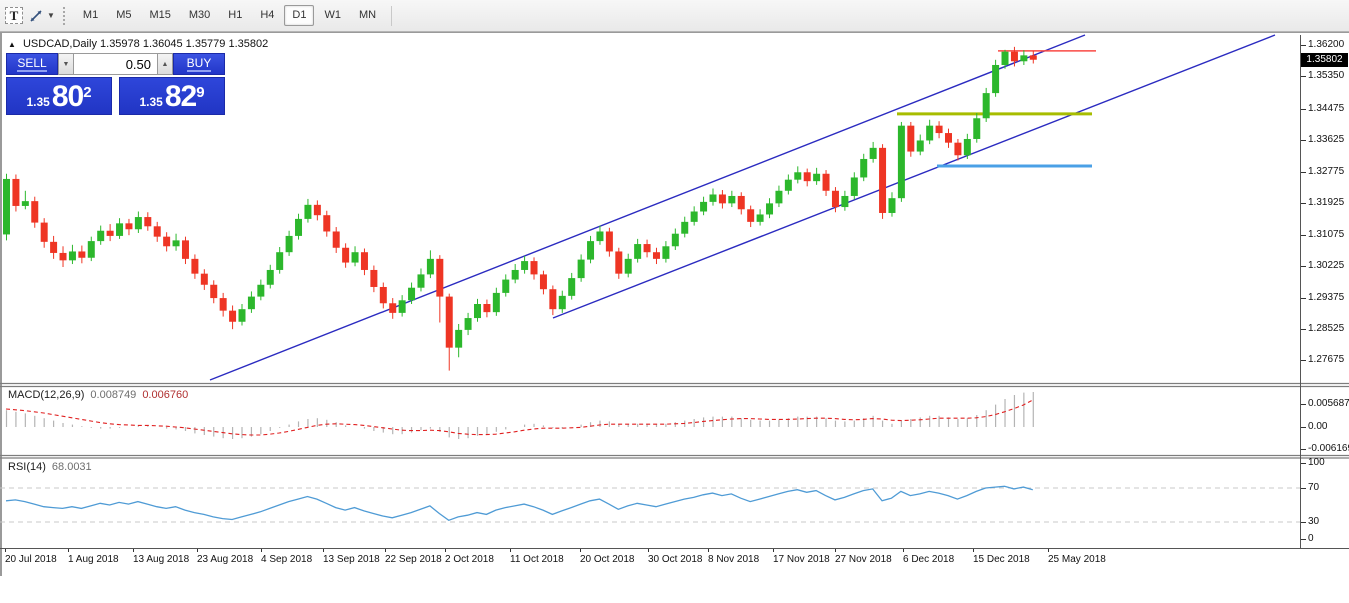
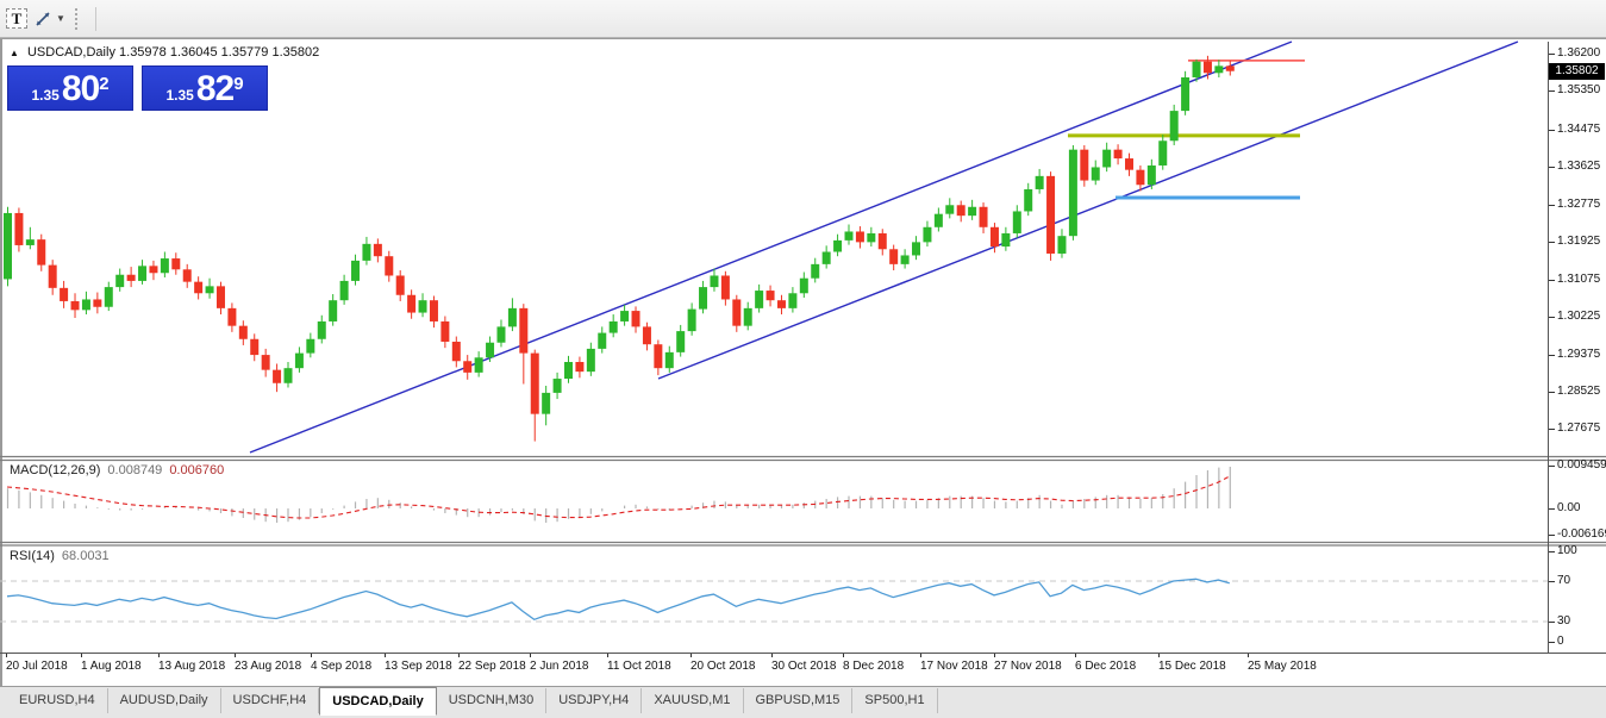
  T
  ▼
- M1
- M5
- M15
- M30
- H1
- H4
- D1
- W1
- MN
  ▲ USDCAD,Daily 1.35978 1.36045 1.35779 1.35802
- SELL
- 0.50
- BUY
  1.35
  80
  2
  1.35
  82
  9
  MACD(12,26,9) 0.008749 0.006760
  RSI(14) 68.0031
  1.35802
  20 Jul 2018
  1 Aug 2018
  13 Aug 2018
  23 Aug 2018
  4 Sep 2018
  13 Sep 2018
  22 Sep 2018
- 2 Oct 2018
+ 2 Jun 2018
  11 Oct 2018
  20 Oct 2018
  30 Oct 2018
- 8 Nov 2018
+ 8 Dec 2018
  17 Nov 2018
  27 Nov 2018
  6 Dec 2018
  15 Dec 2018
  25 May 2018
+ EURUSD,H4
+ AUDUSD,Daily
+ USDCHF,H4
+ USDCAD,Daily
+ USDCNH,M30
+ USDJPY,H4
+ XAUUSD,M1
+ GBPUSD,M15
+ SP500,H1
  1.36200
  1.35350
  1.34475
  1.33625
  1.32775
  1.31925
  1.31075
  1.30225
  1.29375
  1.28525
  1.27675
- 0.005687
+ 0.009459
  0.00
  -0.00616
  100
  70
  30
  0
